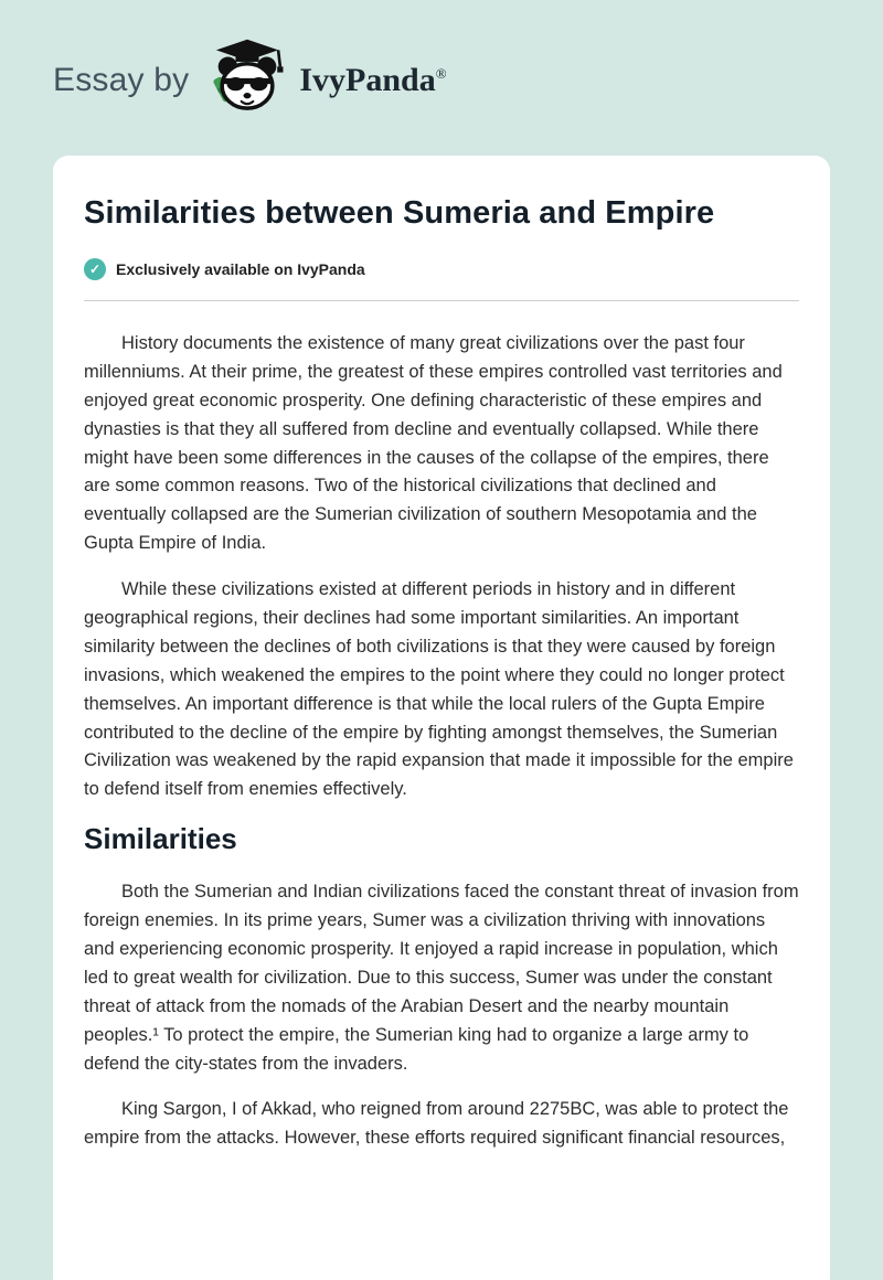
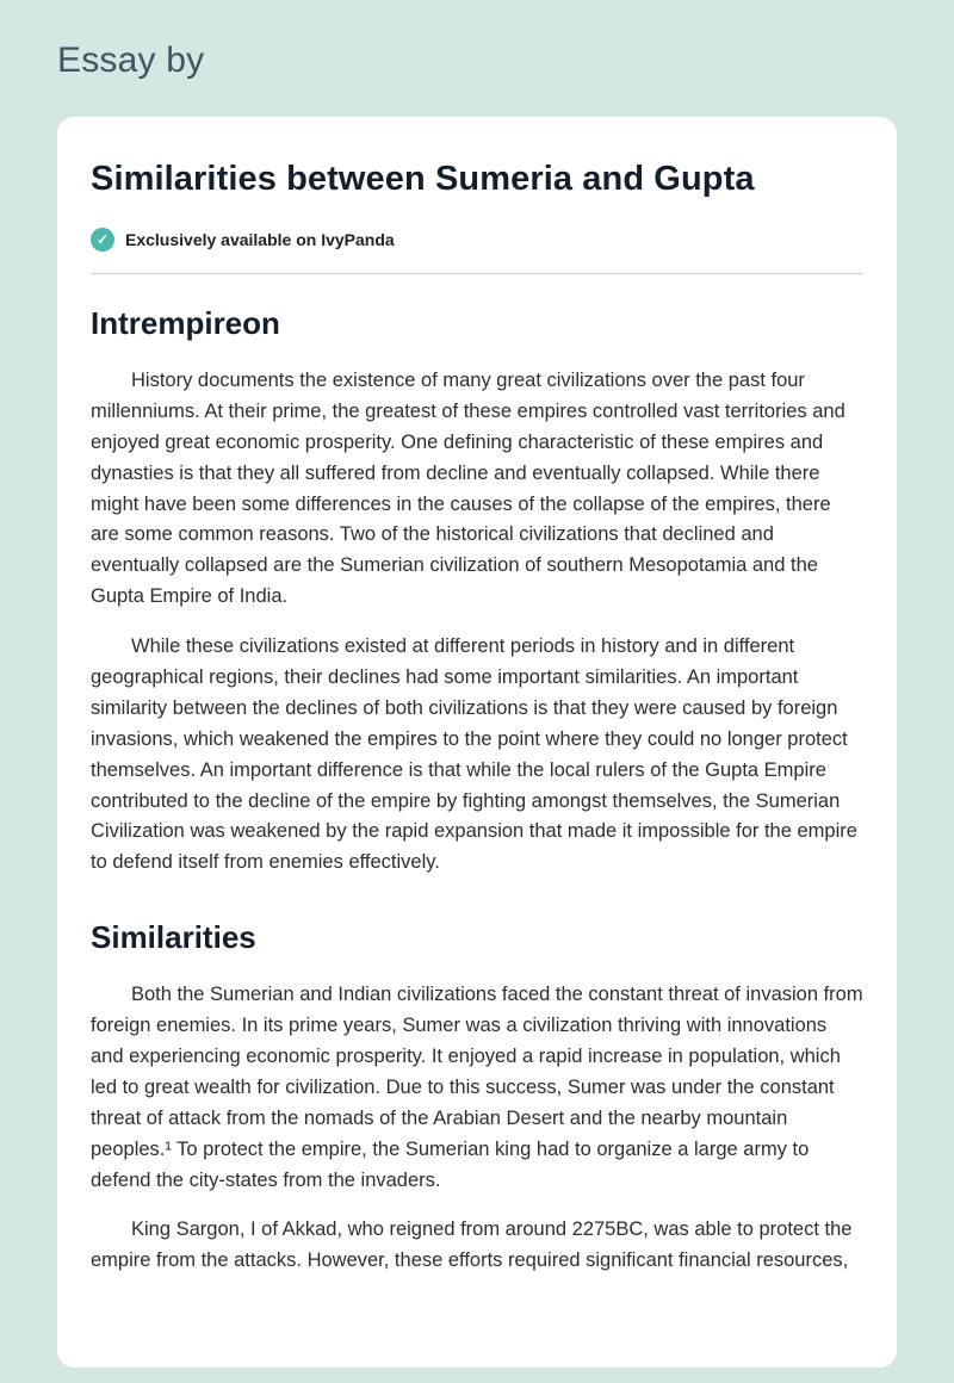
  Essay by
- IvyPanda®
- Similarities between Sumeria and Empire
+ Similarities between Sumeria and Gupta
  ✓
  Exclusively available on IvyPanda
+ Intrempireon
  History documents the existence of many great civilizations over the past four millenniums. At their prime, the greatest of these empires controlled vast territories and enjoyed great economic prosperity. One defining characteristic of these empires and dynasties is that they all suffered from decline and eventually collapsed. While there might have been some differences in the causes of the collapse of the empires, there are some common reasons. Two of the historical civilizations that declined and eventually collapsed are the Sumerian civilization of southern Mesopotamia and the Gupta Empire of India.
  While these civilizations existed at different periods in history and in different geographical regions, their declines had some important similarities. An important similarity between the declines of both civilizations is that they were caused by foreign invasions, which weakened the empires to the point where they could no longer protect themselves. An important difference is that while the local rulers of the Gupta Empire contributed to the decline of the empire by fighting amongst themselves, the Sumerian Civilization was weakened by the rapid expansion that made it impossible for the empire to defend itself from enemies effectively.
  Similarities
  Both the Sumerian and Indian civilizations faced the constant threat of invasion from foreign enemies. In its prime years, Sumer was a civilization thriving with innovations and experiencing economic prosperity. It enjoyed a rapid increase in population, which led to great wealth for civilization. Due to this success, Sumer was under the constant threat of attack from the nomads of the Arabian Desert and the nearby mountain peoples.¹ To protect the empire, the Sumerian king had to organize a large army to defend the city-states from the invaders.
  King Sargon, I of Akkad, who reigned from around 2275BC, was able to protect the empire from the attacks. However, these efforts required significant financial resources,
